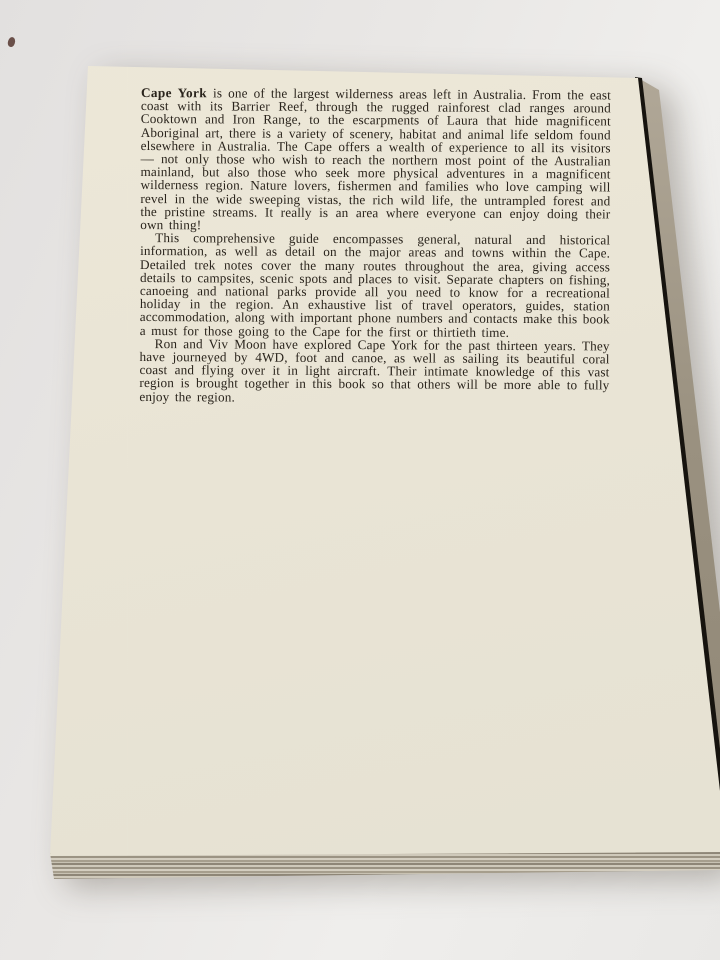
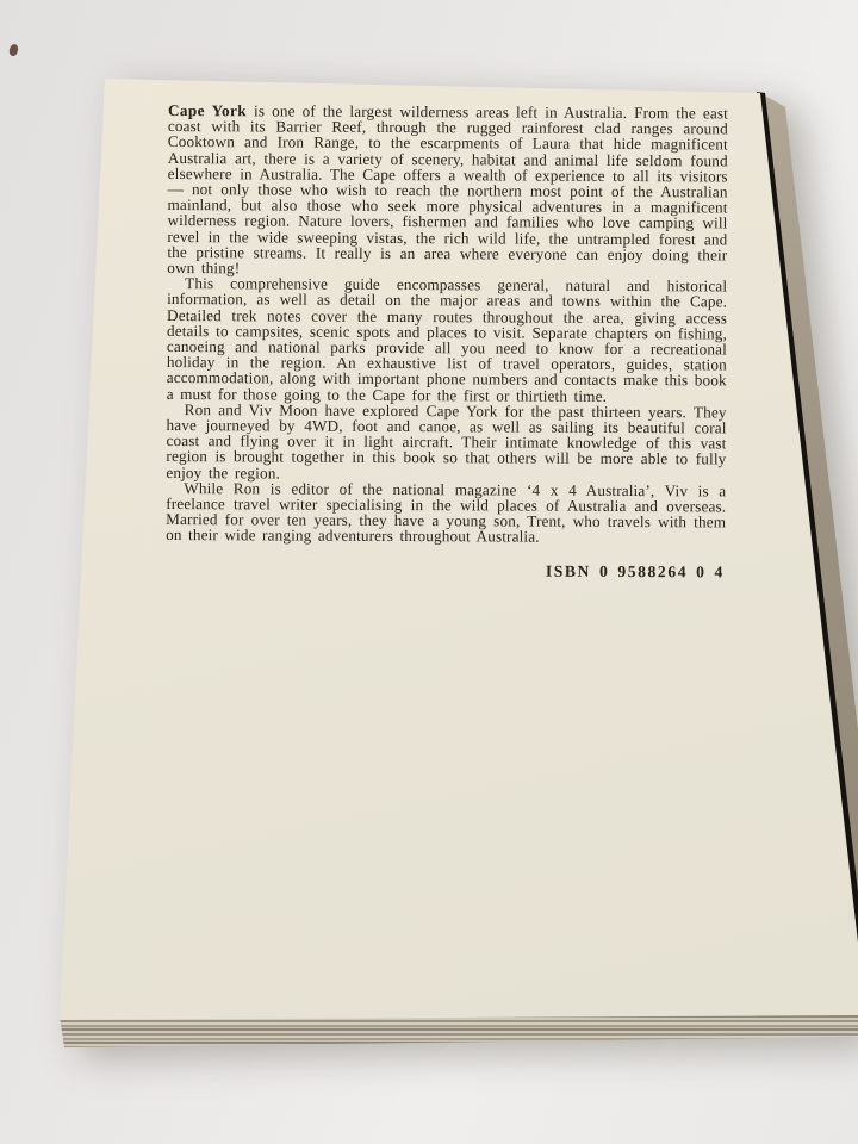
- Cape York is one of the largest wilderness areas left in Australia. From the east coast with its Barrier Reef, through the rugged rainforest clad ranges around Cooktown and Iron Range, to the escarpments of Laura that hide magnificent Aboriginal art, there is a variety of scenery, habitat and animal life seldom found elsewhere in Australia. The Cape offers a wealth of experience to all its visitors — not only those who wish to reach the northern most point of the Australian mainland, but also those who seek more physical adventures in a magnificent wilderness region. Nature lovers, fishermen and families who love camping will revel in the wide sweeping vistas, the rich wild life, the untrampled forest and the pristine streams. It really is an area where everyone can enjoy doing their own thing!
+ Cape York is one of the largest wilderness areas left in Australia. From the east coast with its Barrier Reef, through the rugged rainforest clad ranges around Cooktown and Iron Range, to the escarpments of Laura that hide magnificent Australia art, there is a variety of scenery, habitat and animal life seldom found elsewhere in Australia. The Cape offers a wealth of experience to all its visitors — not only those who wish to reach the northern most point of the Australian mainland, but also those who seek more physical adventures in a magnificent wilderness region. Nature lovers, fishermen and families who love camping will revel in the wide sweeping vistas, the rich wild life, the untrampled forest and the pristine streams. It really is an area where everyone can enjoy doing their own thing!
  This comprehensive guide encompasses general, natural and historical information, as well as detail on the major areas and towns within the Cape. Detailed trek notes cover the many routes throughout the area, giving access details to campsites, scenic spots and places to visit. Separate chapters on fishing, canoeing and national parks provide all you need to know for a recreational holiday in the region. An exhaustive list of travel operators, guides, station accommodation, along with important phone numbers and contacts make this book a must for those going to the Cape for the first or thirtieth time.
  Ron and Viv Moon have explored Cape York for the past thirteen years. They have journeyed by 4WD, foot and canoe, as well as sailing its beautiful coral coast and flying over it in light aircraft. Their intimate knowledge of this vast region is brought together in this book so that others will be more able to fully enjoy the region.
+ While Ron is editor of the national magazine ‘4 x 4 Australia’, Viv is a freelance travel writer specialising in the wild places of Australia and overseas. Married for over ten years, they have a young son, Trent, who travels with them on their wide ranging adventurers throughout Australia.
+ ISBN 0 9588264 0 4
